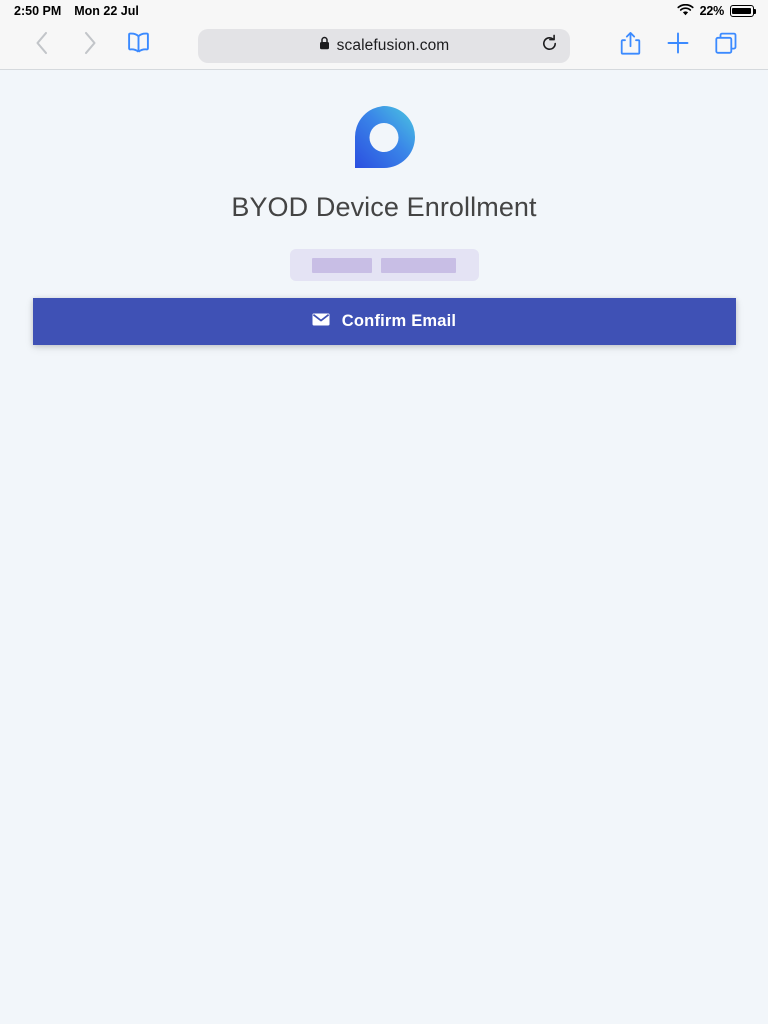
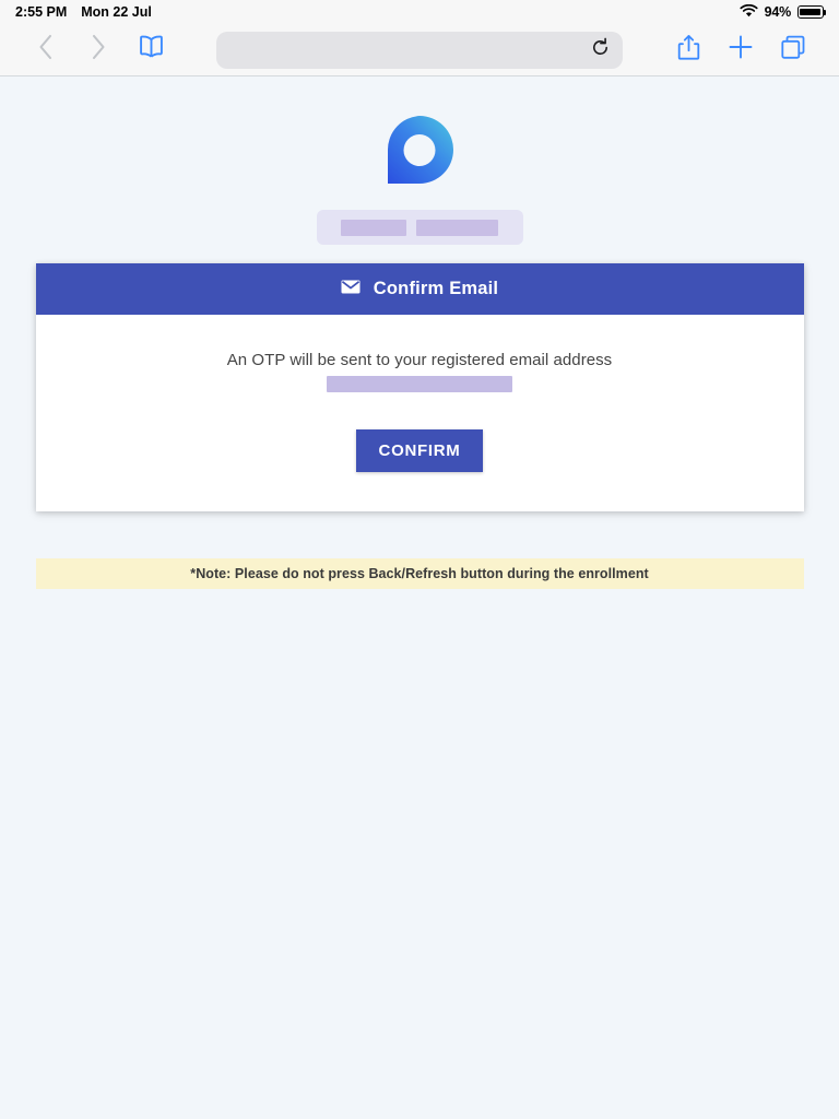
- 2:50 PM
+ 2:55 PM
  Mon 22 Jul
- 22%
+ 94%
- scalefusion.com
- BYOD Device Enrollment
  Confirm Email
+ An OTP will be sent to your registered email address
+ CONFIRM
+ *Note: Please do not press Back/Refresh button during the enrollment
